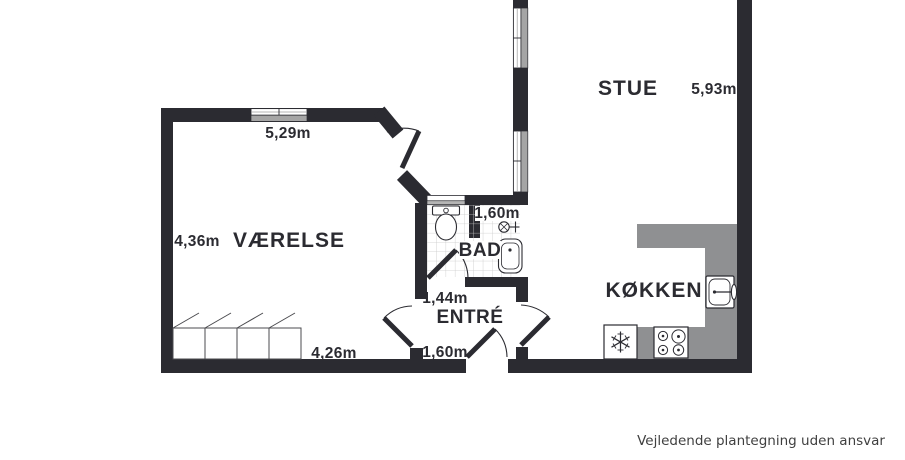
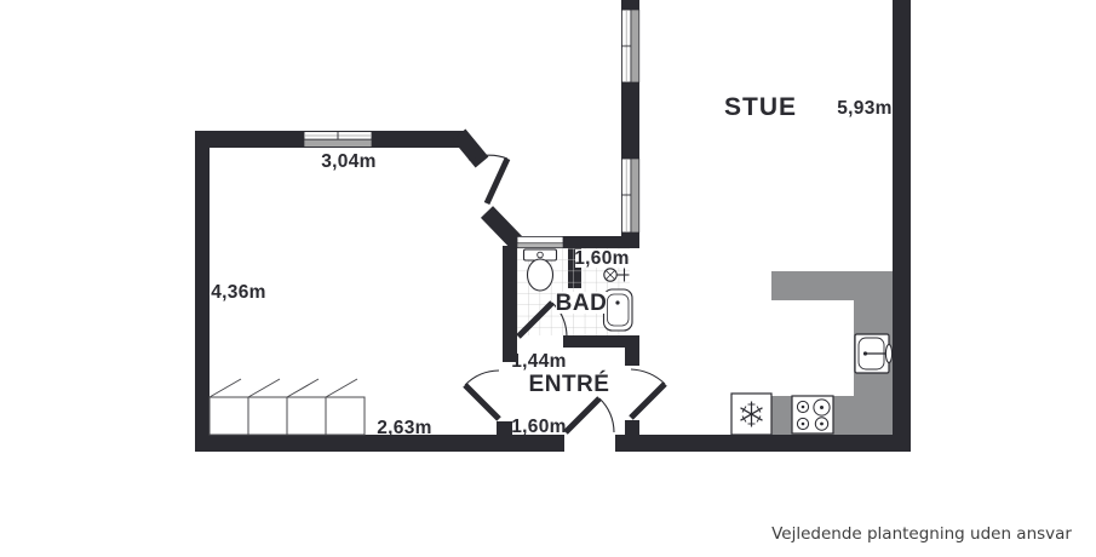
  STUE
  5,93m
- 5,29m
+ 3,04m
  4,36m
- VÆRELSE
- 4,26m
+ 2,63m
  1,60m
  BAD
  1,44m
  ENTRÉ
  1,60m
- KØKKEN
  Vejledende plantegning uden ansvar
